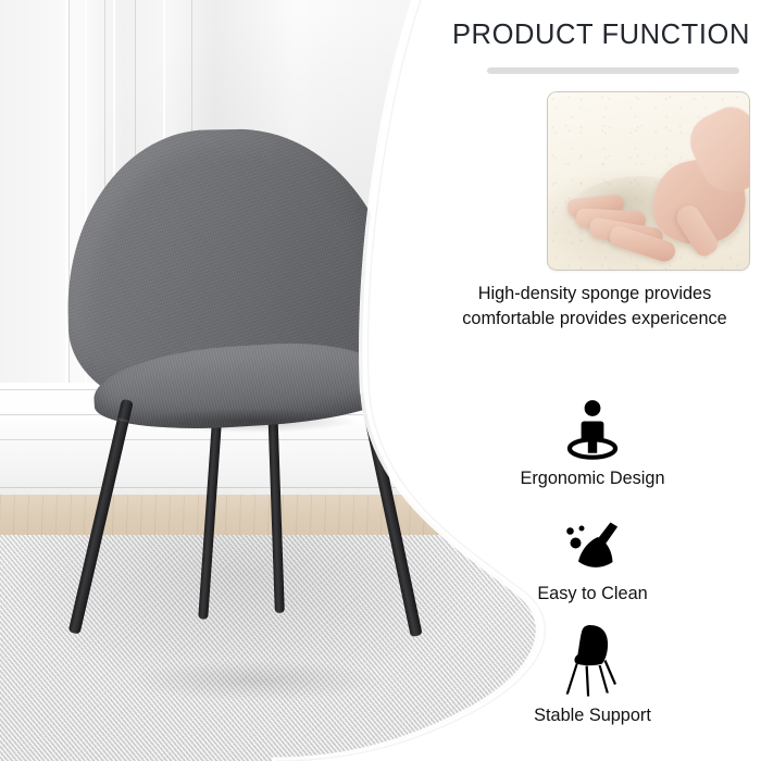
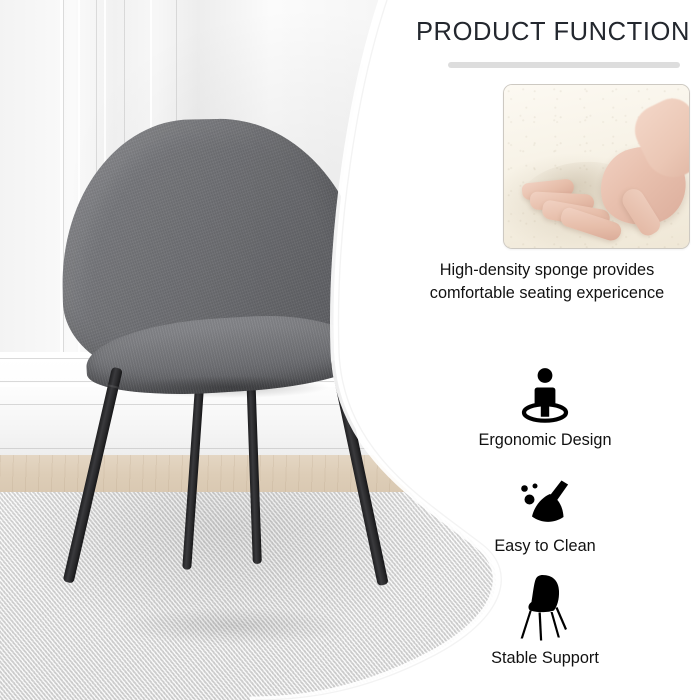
  PRODUCT FUNCTION
- High-density sponge provides comfortable provides expericence
+ High-density sponge provides comfortable seating expericence
  Ergonomic Design
  Easy to Clean
  Stable Support
